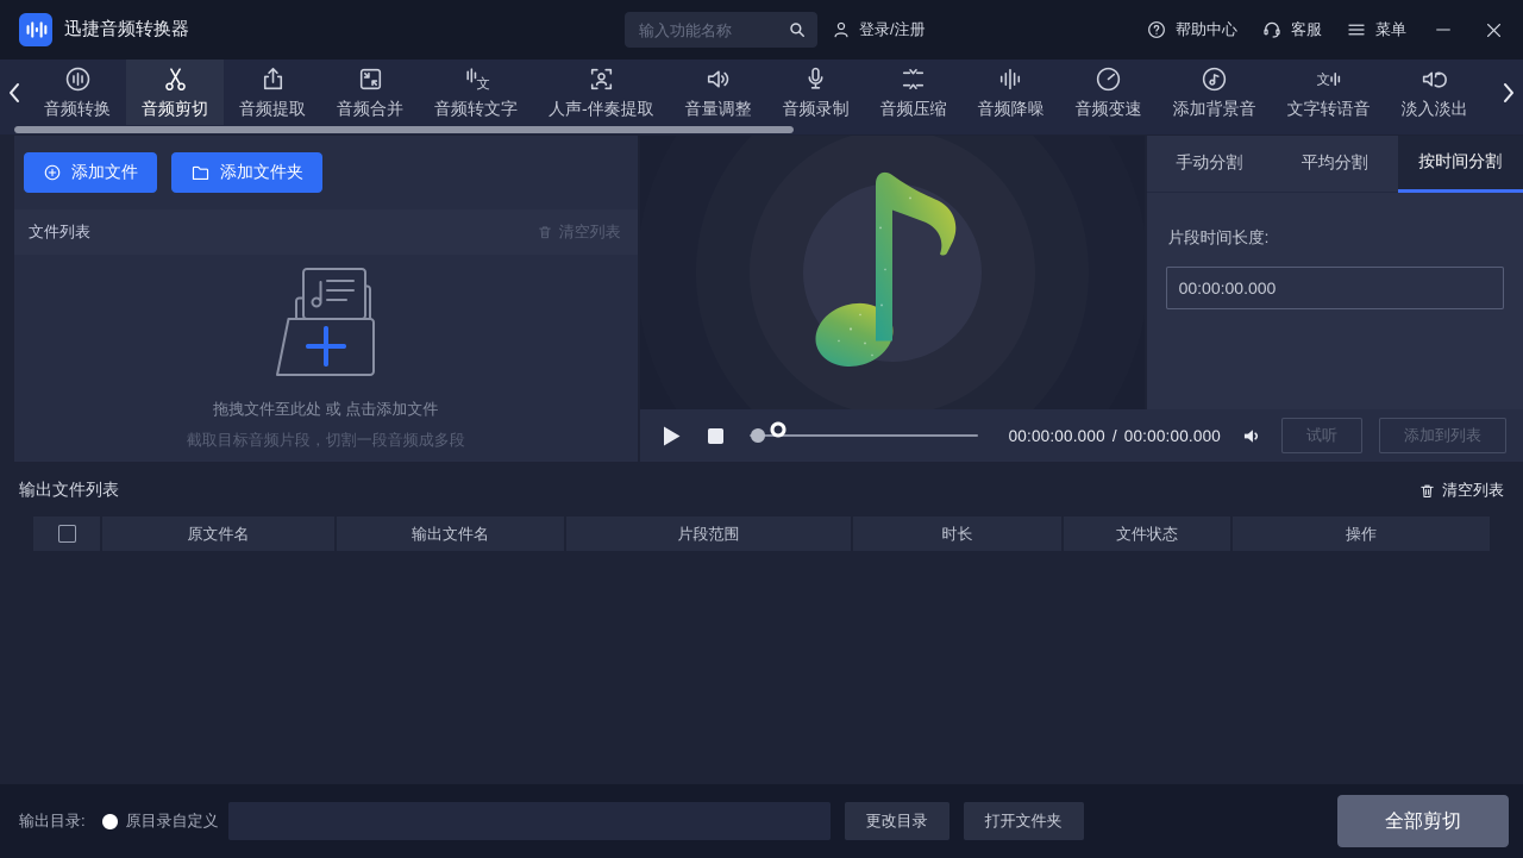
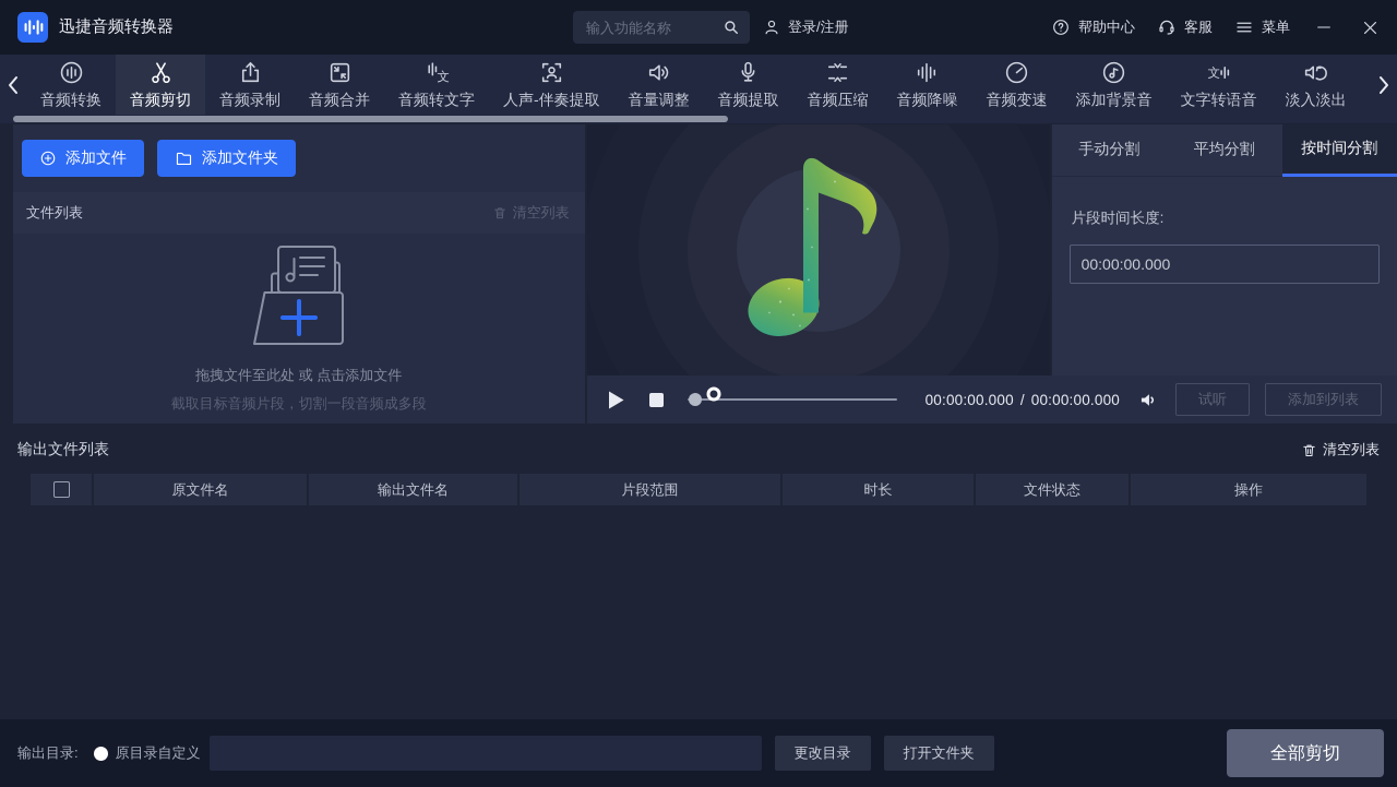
  迅捷音频转换器
  输入功能名称
  登录/注册
  帮助中心
  客服
  菜单
  音频转换
  音频剪切
- 音频提取
+ 音频录制
  音频合并
  文
  音频转文字
  人声-伴奏提取
  音量调整
- 音频录制
+ 音频提取
  音频压缩
  音频降噪
  音频变速
  添加背景音
  文
  文字转语音
  淡入淡出
  添加文件
  添加文件夹
  文件列表
  清空列表
  拖拽文件至此处 或 点击添加文件
  截取目标音频片段，切割一段音频成多段
  手动分割
  平均分割
  按时间分割
  片段时间长度:
  00:00:00.000
  00:00:00.000 / 00:00:00.000
  试听
  添加到列表
  输出文件列表
  清空列表
  原文件名
  输出文件名
  片段范围
  时长
  文件状态
  操作
  输出目录:
  原目录
  自定义
  更改目录
  打开文件夹
  全部剪切
